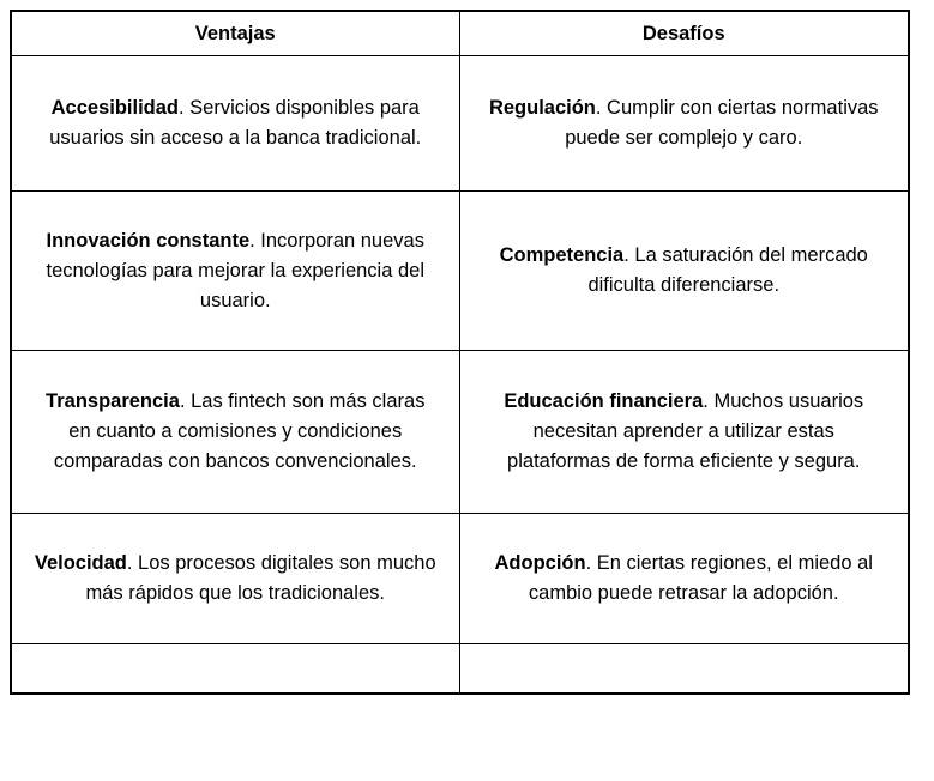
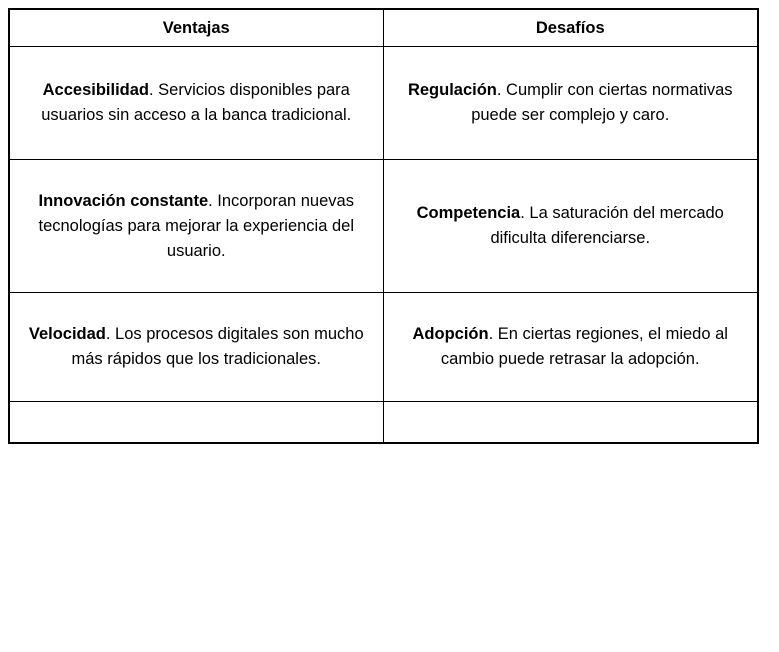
  Ventajas	Desafíos
  Accesibilidad. Servicios disponibles para usuarios sin acceso a la banca tradicional.	Regulación. Cumplir con ciertas normativas puede ser complejo y caro.
  Innovación constante. Incorporan nuevas tecnologías para mejorar la experiencia del usuario.	Competencia. La saturación del mercado dificulta diferenciarse.
- Transparencia. Las fintech son más claras en cuanto a comisiones y condiciones comparadas con bancos convencionales.	Educación financiera. Muchos usuarios necesitan aprender a utilizar estas plataformas de forma eficiente y segura.
  Velocidad. Los procesos digitales son mucho más rápidos que los tradicionales.	Adopción. En ciertas regiones, el miedo al cambio puede retrasar la adopción.
